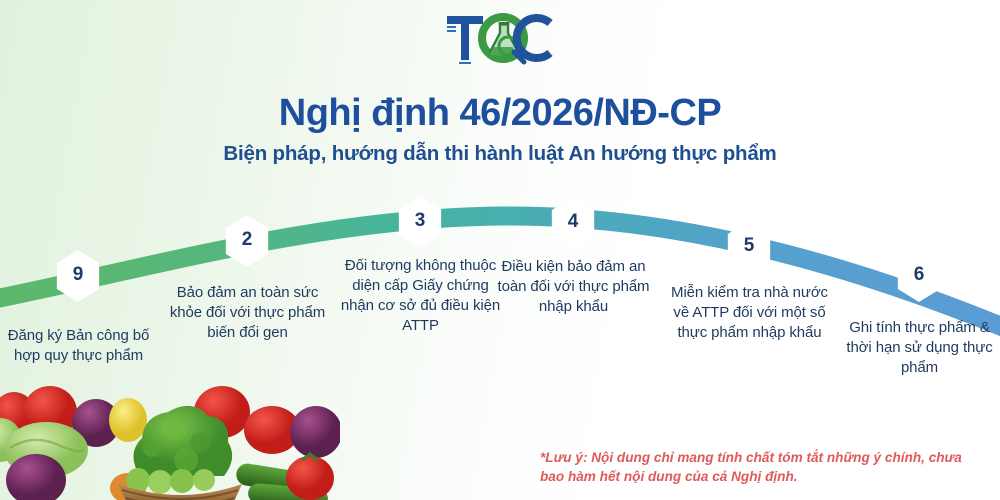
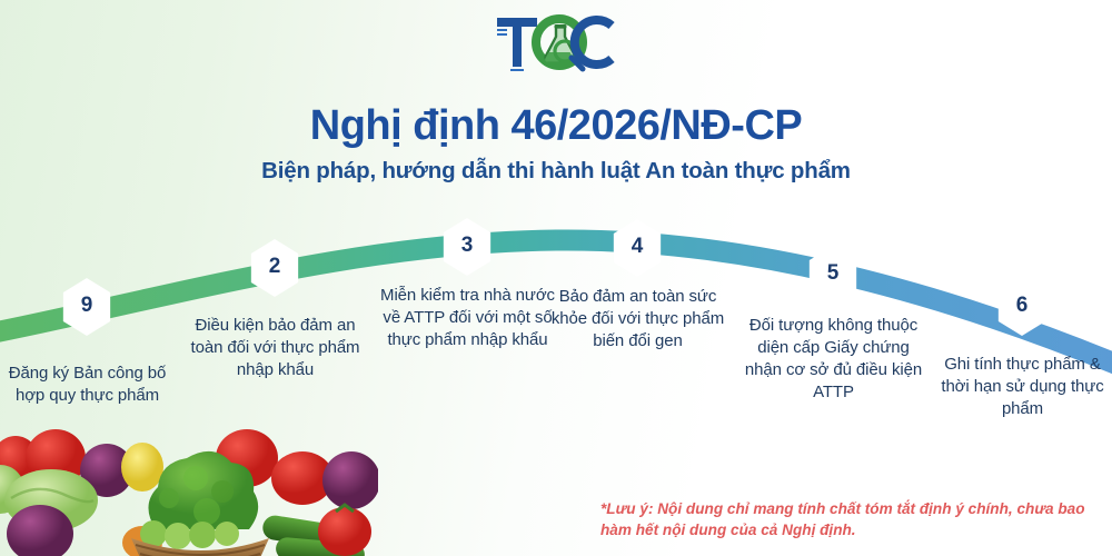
  Nghị định 46/2026/NĐ-CP
- Biện pháp, hướng dẫn thi hành luật An hướng thực phẩm
+ Biện pháp, hướng dẫn thi hành luật An toàn thực phẩm
  9
  Đăng ký Bản công bố hợp quy thực phẩm
  2
- Bảo đảm an toàn sức khỏe đối với thực phẩm biến đổi gen
+ Điều kiện bảo đảm an toàn đối với thực phẩm nhập khẩu
  3
- Đối tượng không thuộc diện cấp Giấy chứng nhận cơ sở đủ điều kiện ATTP
+ Miễn kiểm tra nhà nước về ATTP đối với một số thực phẩm nhập khẩu
  4
- Điều kiện bảo đảm an toàn đối với thực phẩm nhập khẩu
+ Bảo đảm an toàn sức khỏe đối với thực phẩm biến đổi gen
  5
- Miễn kiểm tra nhà nước về ATTP đối với một số thực phẩm nhập khẩu
+ Đối tượng không thuộc diện cấp Giấy chứng nhận cơ sở đủ điều kiện ATTP
  6
  Ghi tính thực phẩm & thời hạn sử dụng thực phẩm
- *Lưu ý: Nội dung chỉ mang tính chất tóm tắt những ý chính, chưa bao hàm hết nội dung của cả Nghị định.
+ *Lưu ý: Nội dung chỉ mang tính chất tóm tắt định ý chính, chưa bao hàm hết nội dung của cả Nghị định.
